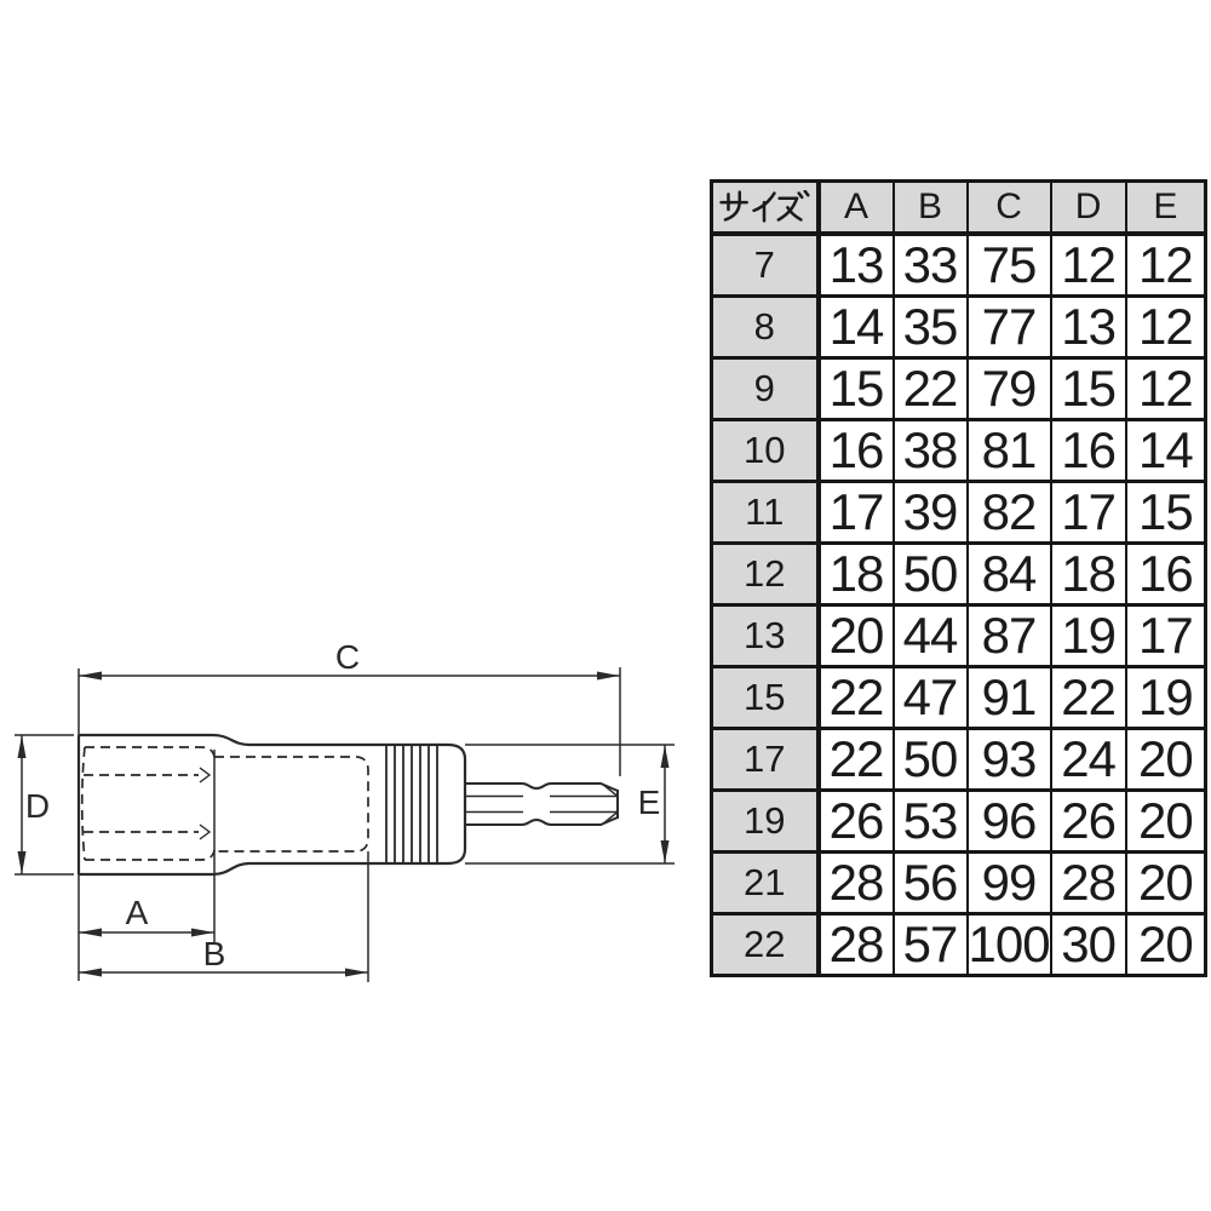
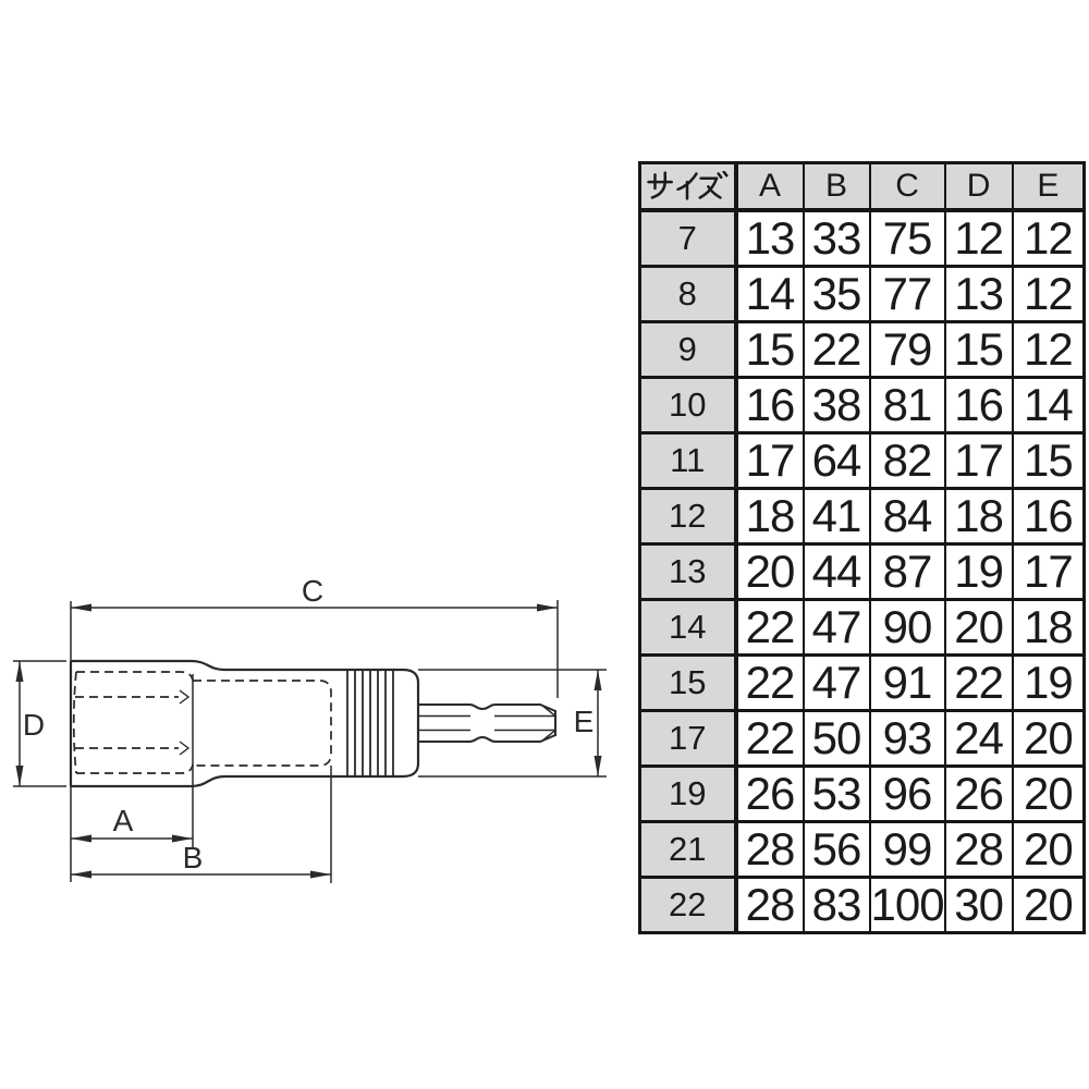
  C
  D
  E
  A
  B
  7	13	33	75	12	12
  8	14	35	77	13	12
  9	15	22	79	15	12
  10	16	38	81	16	14
- 11	17	39	82	17	15
+ 11	17	64	82	17	15
- 12	18	50	84	18	16
+ 12	18	41	84	18	16
  13	20	44	87	19	17
+ 14	22	47	90	20	18
  15	22	47	91	22	19
  17	22	50	93	24	20
  19	26	53	96	26	20
  21	28	56	99	28	20
- 22	28	57	100	30	20
+ 22	28	83	100	30	20
